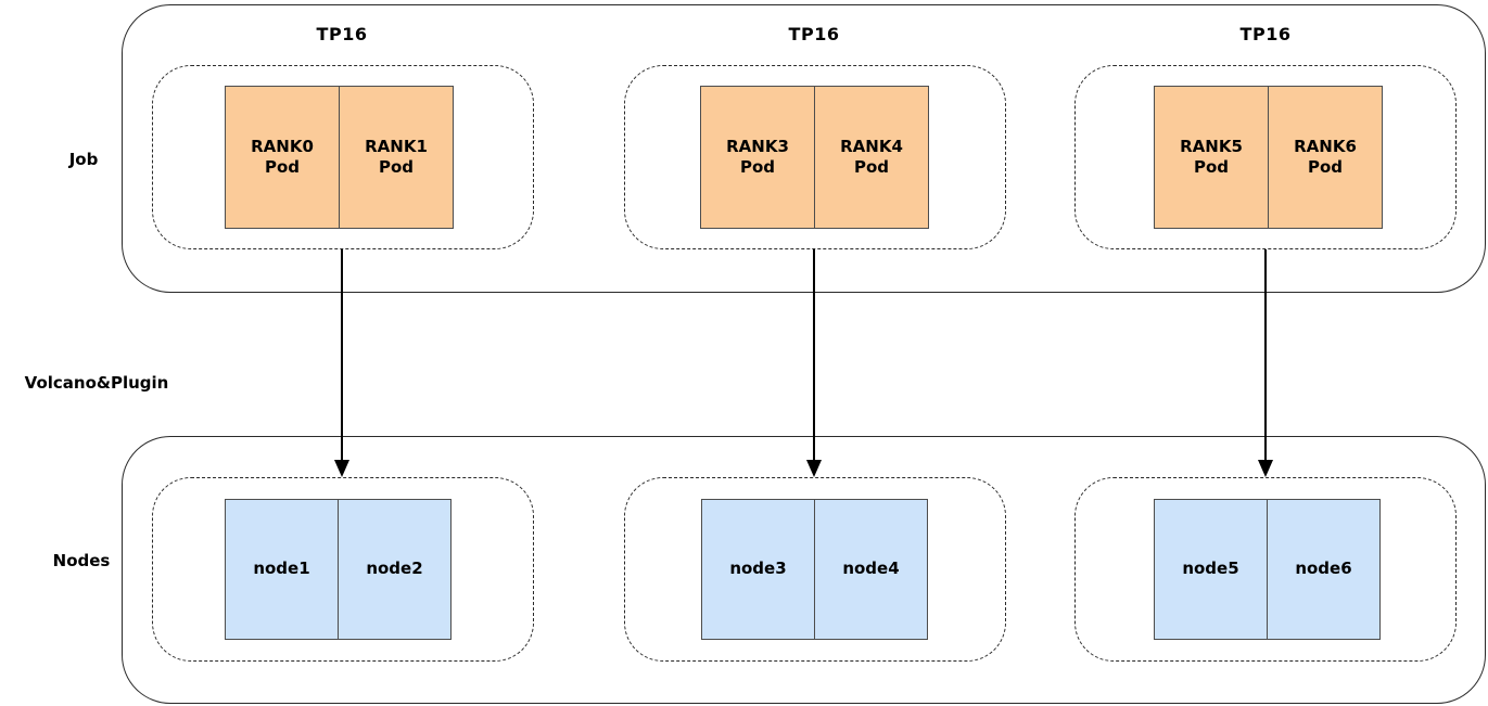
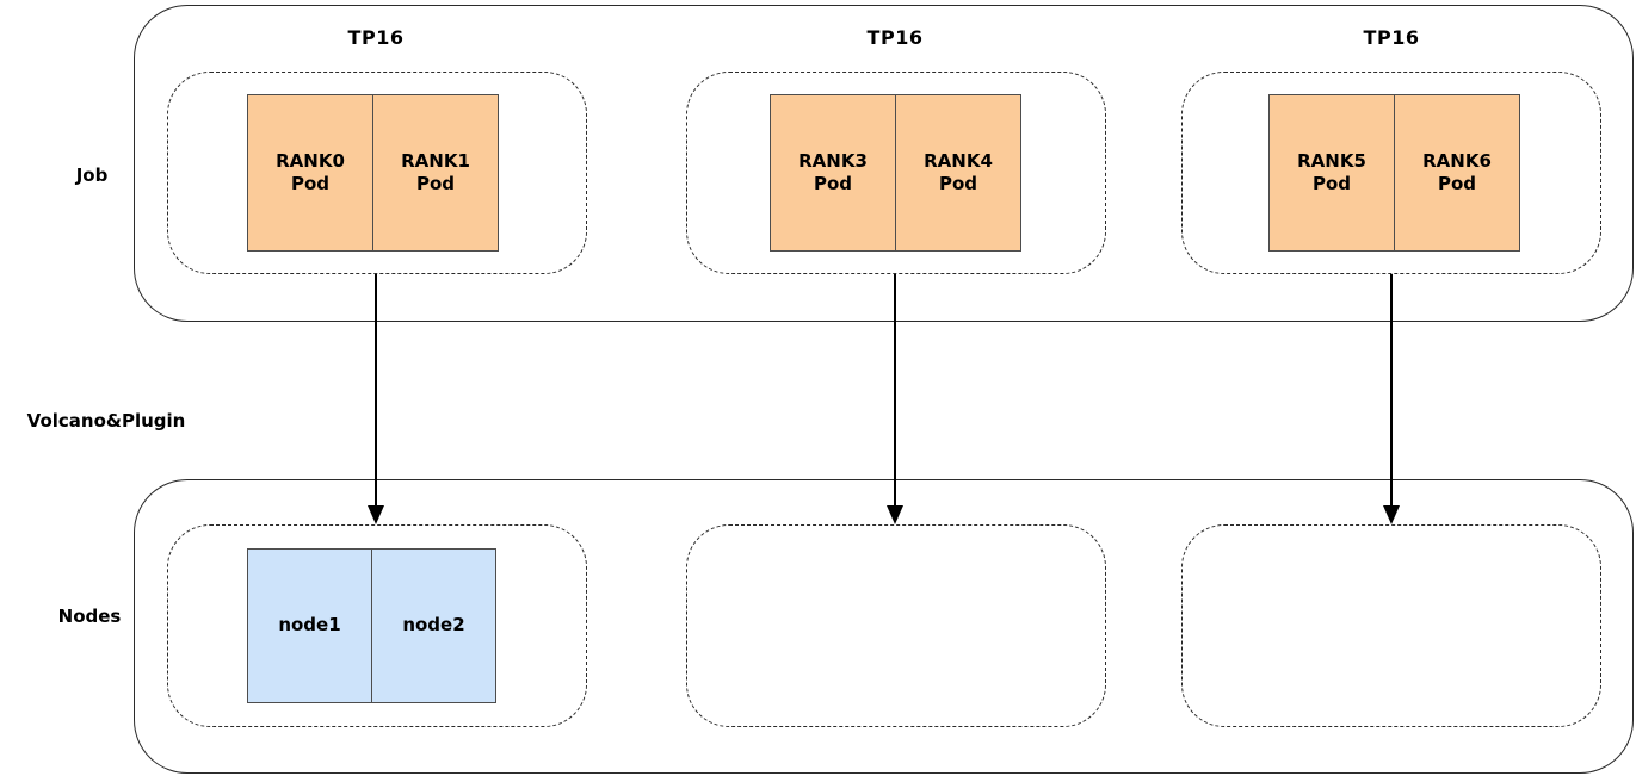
  Job
  Volcano&Plugin
  Nodes
  TP16
  TP16
  TP16
  RANK0
  Pod
  RANK1
  Pod
  RANK3
  Pod
  RANK4
  Pod
  RANK5
  Pod
  RANK6
  Pod
  node1
  node2
- node3
- node4
- node5
- node6
